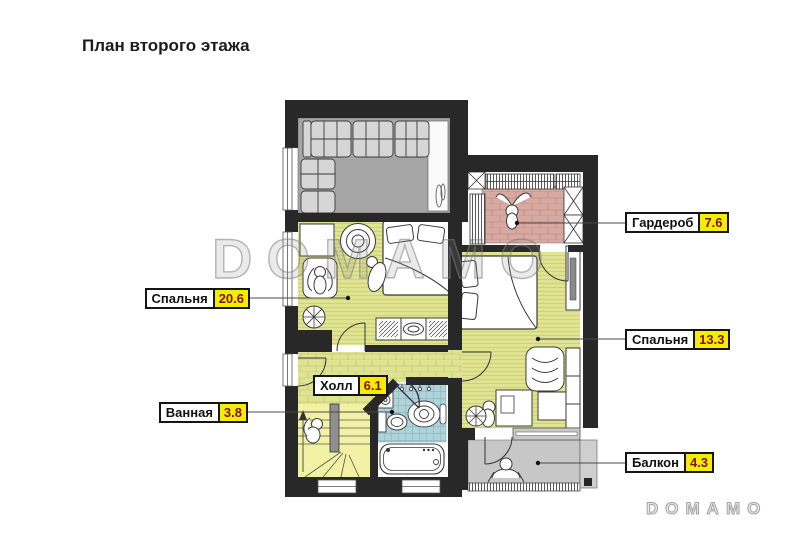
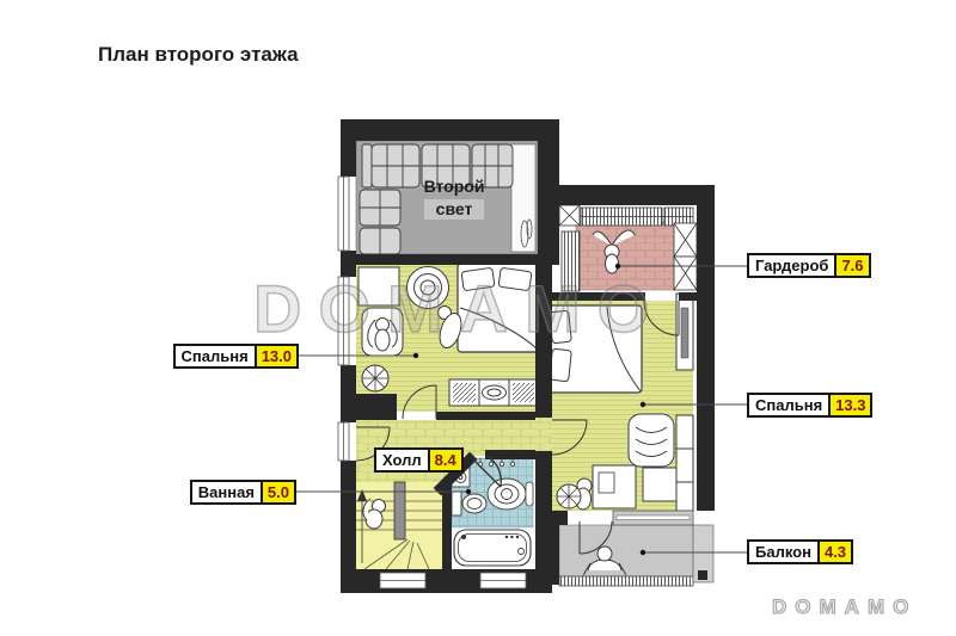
  План второго этажа
+ Второй
+ свет
  Гардероб
  7.6
  Спальня
- 20.6
+ 13.0
  Спальня
  13.3
  Холл
- 6.1
+ 8.4
  Ванная
- 3.8
+ 5.0
  Балкон
  4.3
  DOMAMO
  DOMAMO
